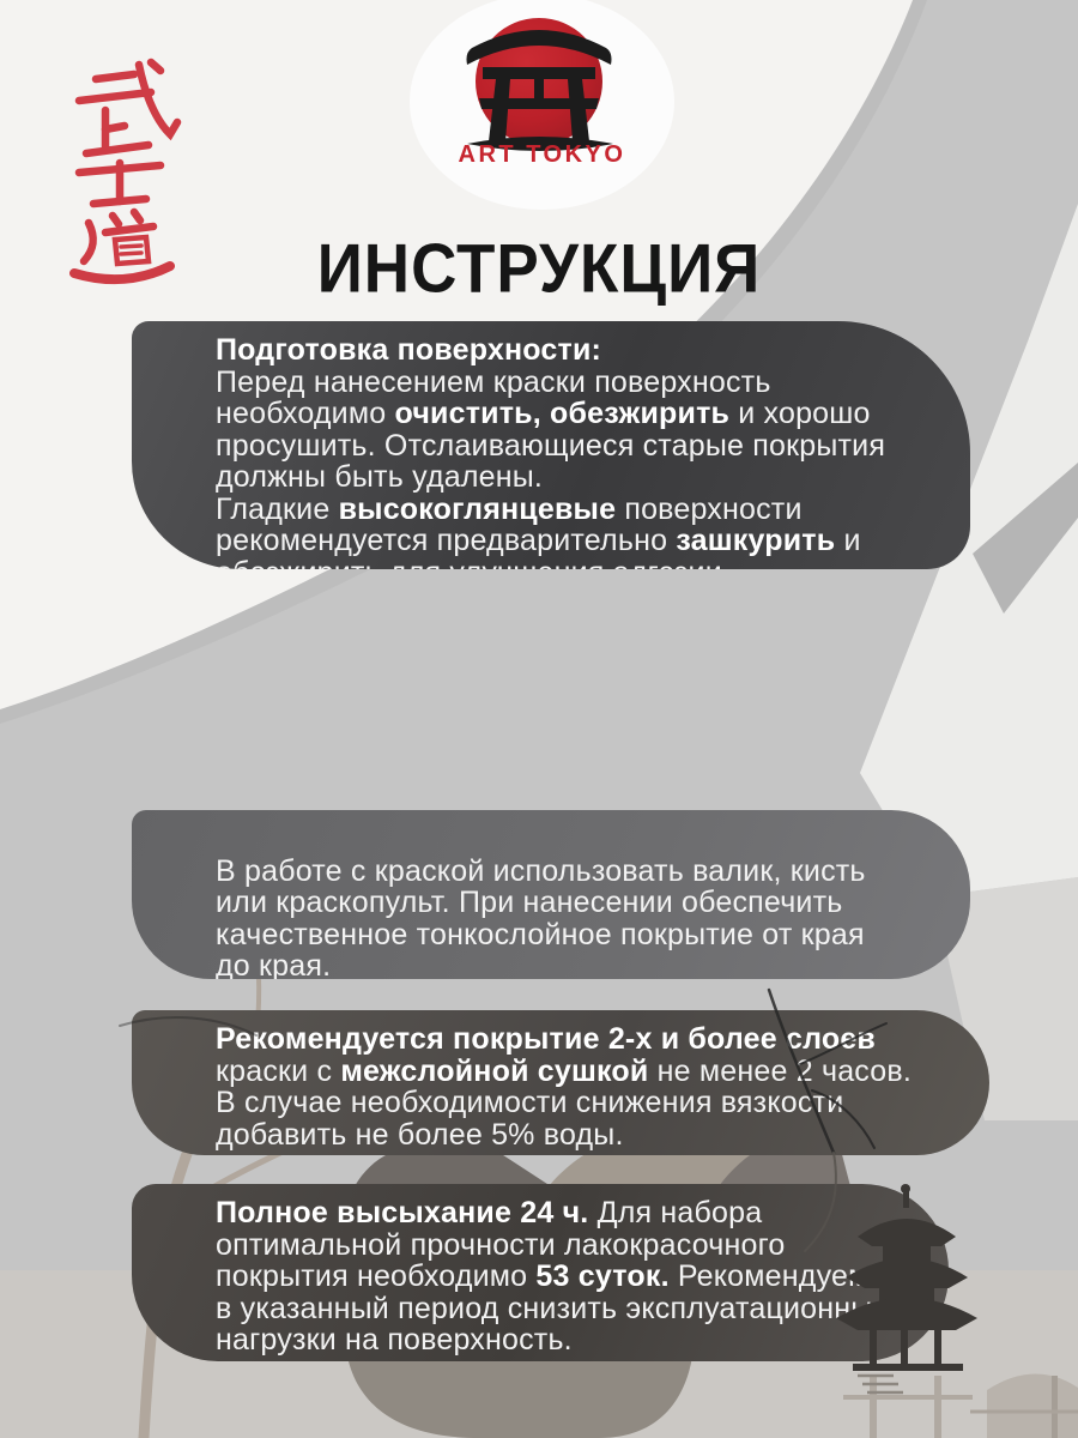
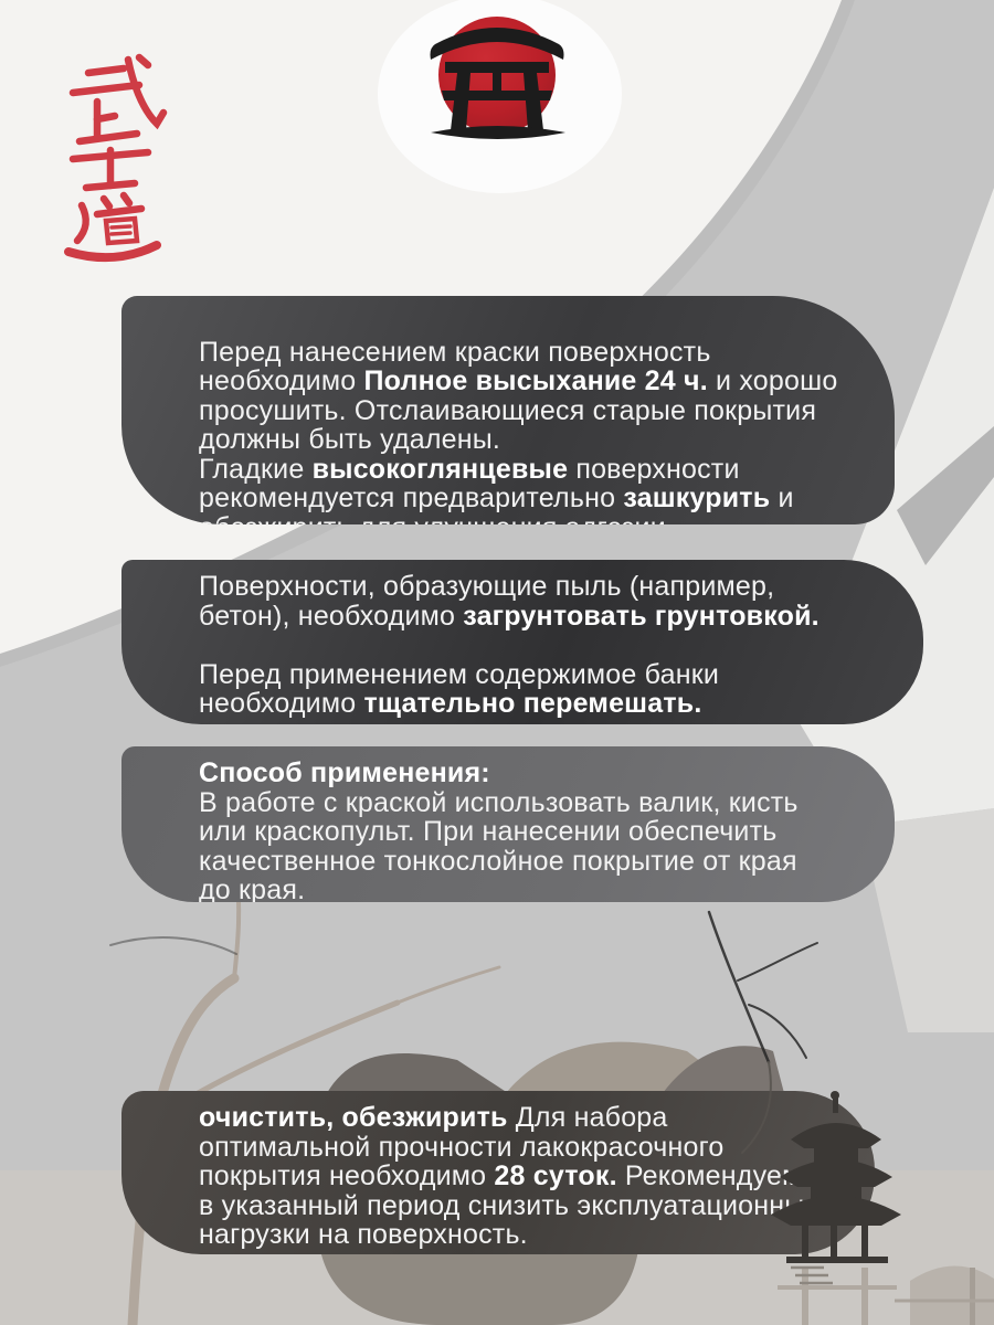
- ART TOKYO
- ИНСТРУКЦИЯ
- Подготовка поверхности:
  Перед нанесением краски поверхность
- необходимо очистить, обезжирить и хорошо
+ необходимо Полное высыхание 24 ч. и хорошо
  просушить. Отслаивающиеся старые покрытия
  должны быть удалены.
  Гладкие высокоглянцевые поверхности
  рекомендуется предварительно зашкурить и
+ Поверхности, образующие пыль (например,
+ бетон), необходимо загрунтовать грунтовкой.
+ Перед применением содержимое банки
+ необходимо тщательно перемешать.
+ Способ применения:
  В работе с краской использовать валик, кисть
  или краскопульт. При нанесении обеспечить
  качественное тонкослойное покрытие от края
  до края.
- Рекомендуется покрытие 2-х и более слоев
- краски с межслойной сушкой не менее 2 часов.
- В случае необходимости снижения вязкости
- добавить не более 5% воды.
- Полное высыхание 24 ч. Для набора
+ очистить, обезжирить Для набора
  оптимальной прочности лакокрасочного
- покрытия необходимо 53 суток. Рекомендуе
+ покрытия необходимо 28 суток. Рекомендуе
  в указанный период снизить эксплуатационн
  нагрузки на поверхность.
